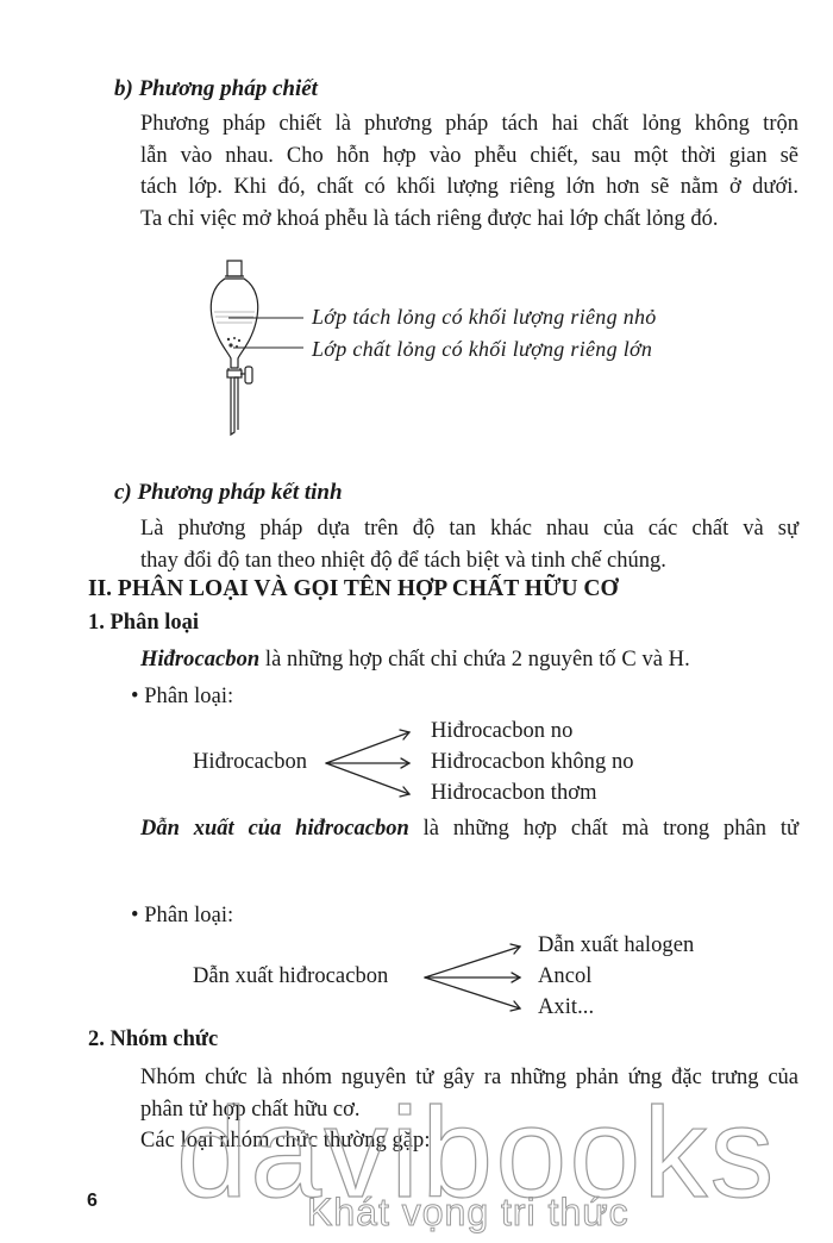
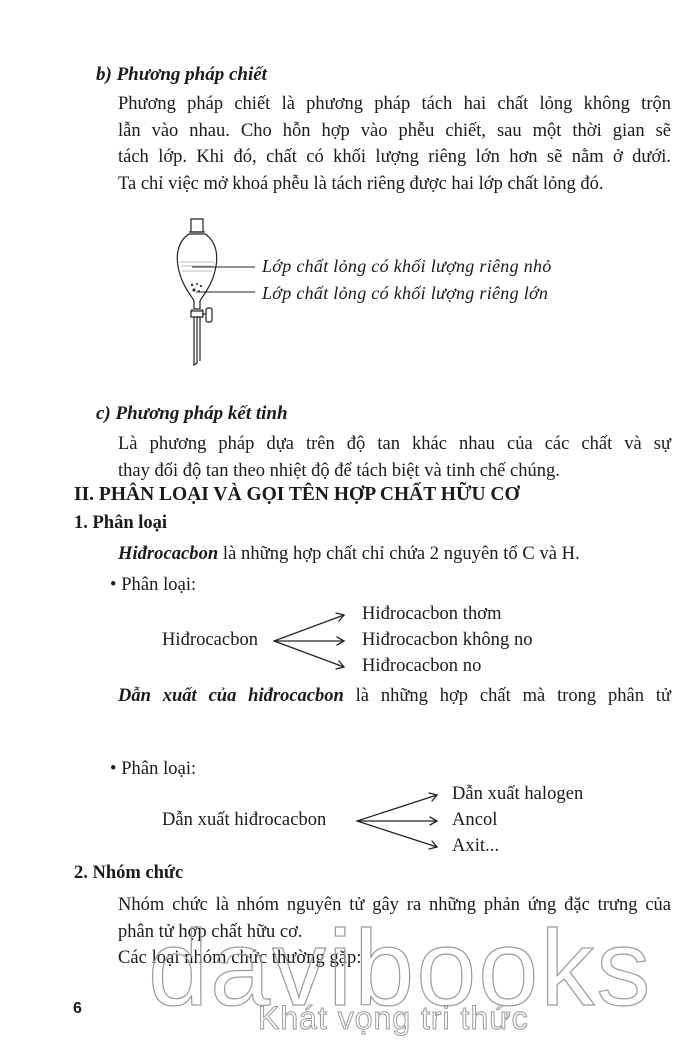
  b) Phương pháp chiết
  Phương pháp chiết là phương pháp tách hai chất lỏng không trộn
  lẫn vào nhau. Cho hỗn hợp vào phễu chiết, sau một thời gian sẽ
  tách lớp. Khi đó, chất có khối lượng riêng lớn hơn sẽ nằm ở dưới.
  Ta chỉ việc mở khoá phễu là tách riêng được hai lớp chất lỏng đó.
- Lớp tách lỏng có khối lượng riêng nhỏ
+ Lớp chất lỏng có khối lượng riêng nhỏ
  Lớp chất lỏng có khối lượng riêng lớn
  c) Phương pháp kết tinh
  Là phương pháp dựa trên độ tan khác nhau của các chất và sự
  thay đổi độ tan theo nhiệt độ để tách biệt và tinh chế chúng.
  II. PHÂN LOẠI VÀ GỌI TÊN HỢP CHẤT HỮU CƠ
  1. Phân loại
  Hiđrocacbon là những hợp chất chỉ chứa 2 nguyên tố C và H.
  • Phân loại:
  Hiđrocacbon
- Hiđrocacbon no
+ Hiđrocacbon thơm
  Hiđrocacbon không no
- Hiđrocacbon thơm
+ Hiđrocacbon no
  Dẫn xuất của hiđrocacbon là những hợp chất mà trong phân tử
  • Phân loại:
  Dẫn xuất hiđrocacbon
  Dẫn xuất halogen
  Ancol
  Axit...
  2. Nhóm chức
  Nhóm chức là nhóm nguyên tử gây ra những phản ứng đặc trưng của
  phân tử hợp chất hữu cơ.
  Các loại nhóm chức thường gặp:
  6
  davibooks
  Khát vọng tri thức
